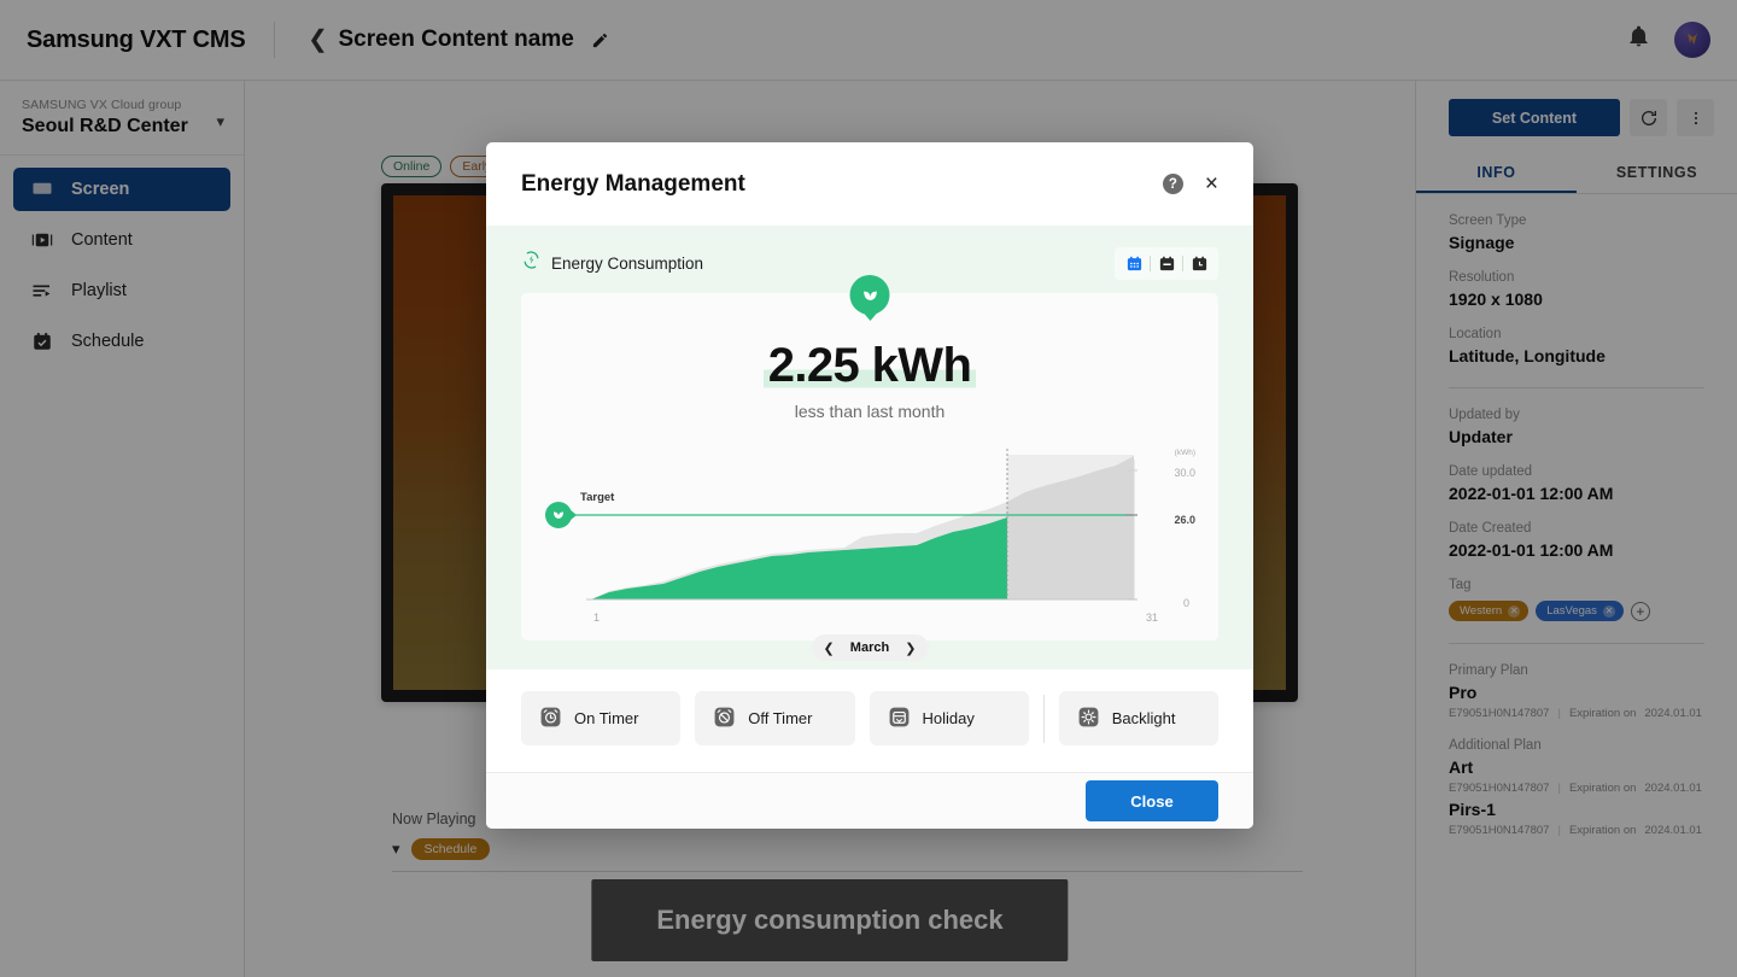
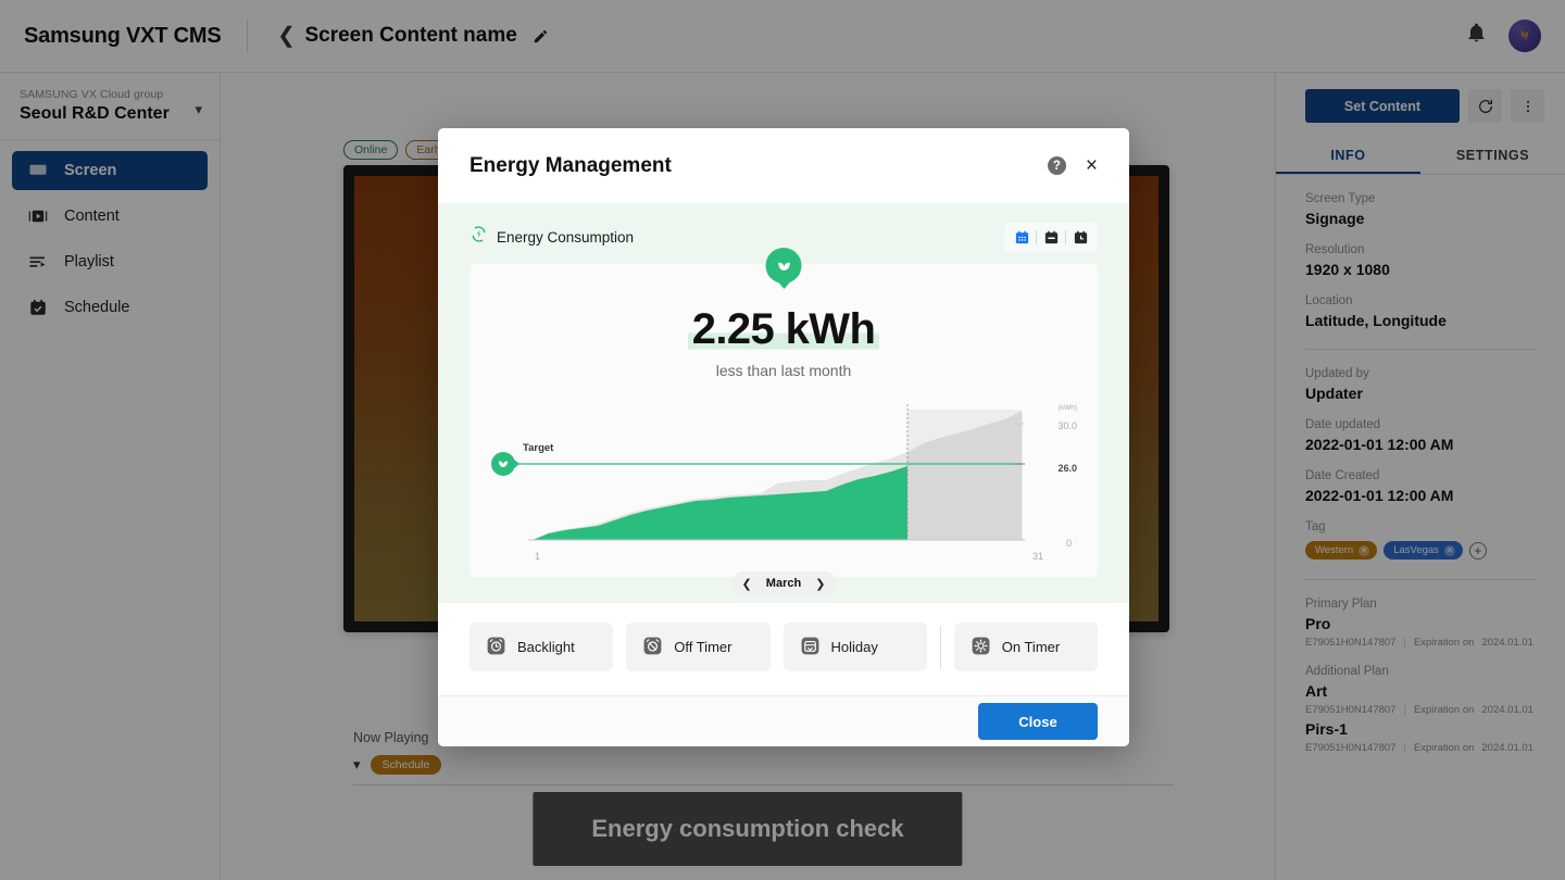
  Samsung VXT CMS
  ❮
  Screen Content name
  SAMSUNG VX Cloud group
  Seoul R&D Center
  ▾
  Screen
  Content
  Playlist
  Schedule
  Online
  Now Playing
  ▾
  Schedule
  Energy consumption check
  Set Content
  INFO
  SETTINGS
  Screen Type
  Signage
  Resolution
  1920 x 1080
  Location
  Latitude, Longitude
  Updated by
  Updater
  Date updated
  2022-01-01 12:00 AM
  Date Created
  2022-01-01 12:00 AM
  Tag
  Western
  ✕
  LasVegas
  ✕
  +
  Primary Plan
  Pro
  E79051H0N147807
  Expiration on
  2024.01.01
  Additional Plan
  Art
  E79051H0N147807
  Expiration on
  2024.01.01
  Pirs-1
  E79051H0N147807
  Expiration on
  2024.01.01
  Energy Management
  ?
  ×
  Energy Consumption
  2.25 kWh
  less than last month
  Target
  30.0
  26.0
  0
  1
  31
  ❮
  March
  ❯
- On Timer
+ Backlight
  Off Timer
  Holiday
- Backlight
+ On Timer
  Close
